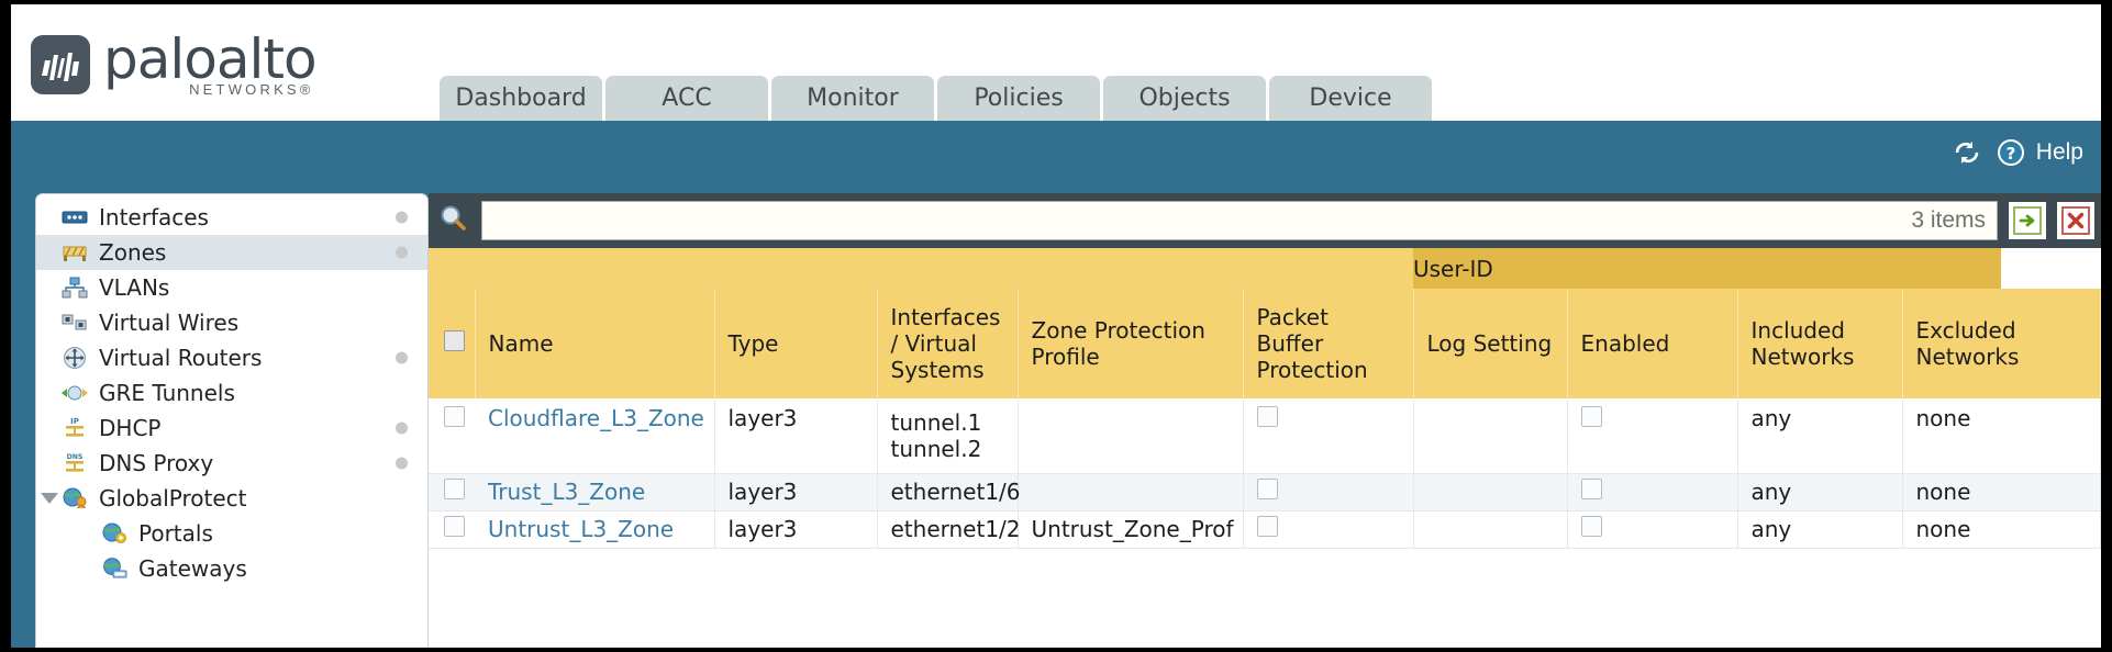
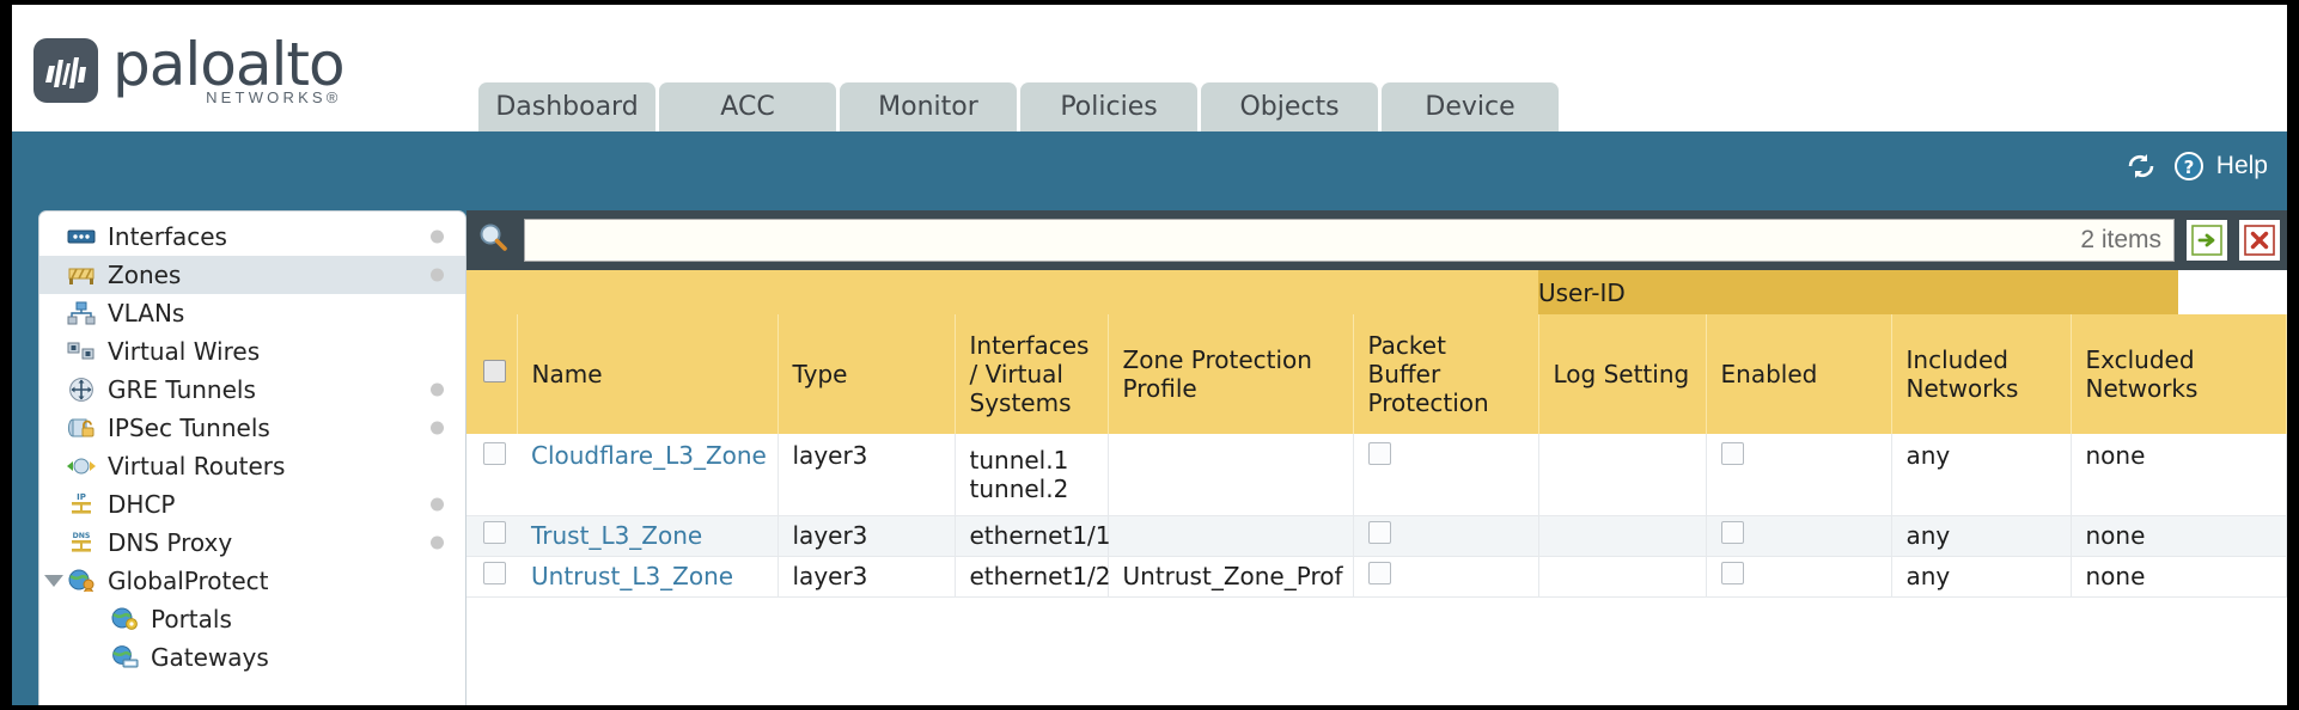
  paloalto
  NETWORKS®
  Dashboard
  ACC
  Monitor
  Policies
  Objects
  Device
  ?
  Help
  Interfaces
  Zones
  VLANs
  Virtual Wires
- Virtual Routers
+ GRE Tunnels
+ IPSec Tunnels
- GRE Tunnels
+ Virtual Routers
  IP
  DHCP
  DNS Proxy
  GlobalProtect
  Portals
  Gateways
- 3 items
+ 2 items
  	User-ID
  	Name	Type	Interfaces / Virtual Systems	Zone Protection Profile	Packet Buffer Protection	Log Setting	Enabled	Included Networks	Excluded Networks
  	Cloudflare_L3_Zone	layer3	tunnel.1 tunnel.2					any	none
- 	Trust_L3_Zone	layer3	ethernet1/6					any	none
+ 	Trust_L3_Zone	layer3	ethernet1/1					any	none
  	Untrust_L3_Zone	layer3	ethernet1/2	Untrust_Zone_Prof				any	none
